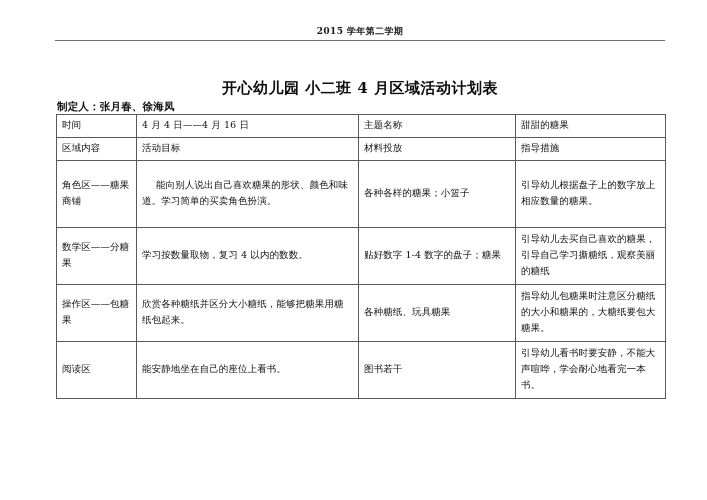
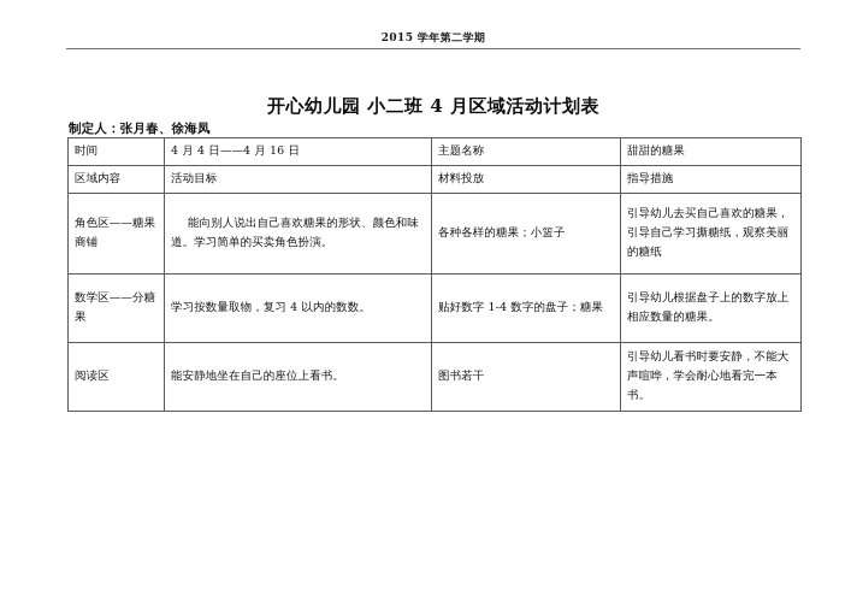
  2015 学年第二学期
  开心幼儿园 小二班 4 月区域活动计划表
  制定人：张月春、徐海凤
  时间	4 月 4 日——4 月 16 日	主题名称	甜甜的糖果
  区域内容	活动目标	材料投放	指导措施
- 角色区——糖果商铺	能向别人说出自己喜欢糖果的形状、颜色和味道。学习简单的买卖角色扮演。	各种各样的糖果；小篮子	引导幼儿根据盘子上的数字放上相应数量的糖果。
+ 角色区——糖果商铺	能向别人说出自己喜欢糖果的形状、颜色和味道。学习简单的买卖角色扮演。	各种各样的糖果；小篮子	引导幼儿去买自己喜欢的糖果，引导自己学习撕糖纸，观察美丽的糖纸
- 数学区——分糖果	学习按数量取物，复习 4 以内的数数。	贴好数字 1-4 数字的盘子；糖果	引导幼儿去买自己喜欢的糖果，引导自己学习撕糖纸，观察美丽的糖纸
+ 数学区——分糖果	学习按数量取物，复习 4 以内的数数。	贴好数字 1-4 数字的盘子；糖果	引导幼儿根据盘子上的数字放上相应数量的糖果。
- 操作区——包糖果	欣赏各种糖纸并区分大小糖纸，能够把糖果用糖纸包起来。	各种糖纸、玩具糖果	指导幼儿包糖果时注意区分糖纸的大小和糖果的，大糖纸要包大糖果。
  阅读区	能安静地坐在自己的座位上看书。	图书若干	引导幼儿看书时要安静，不能大声喧哗，学会耐心地看完一本书。
